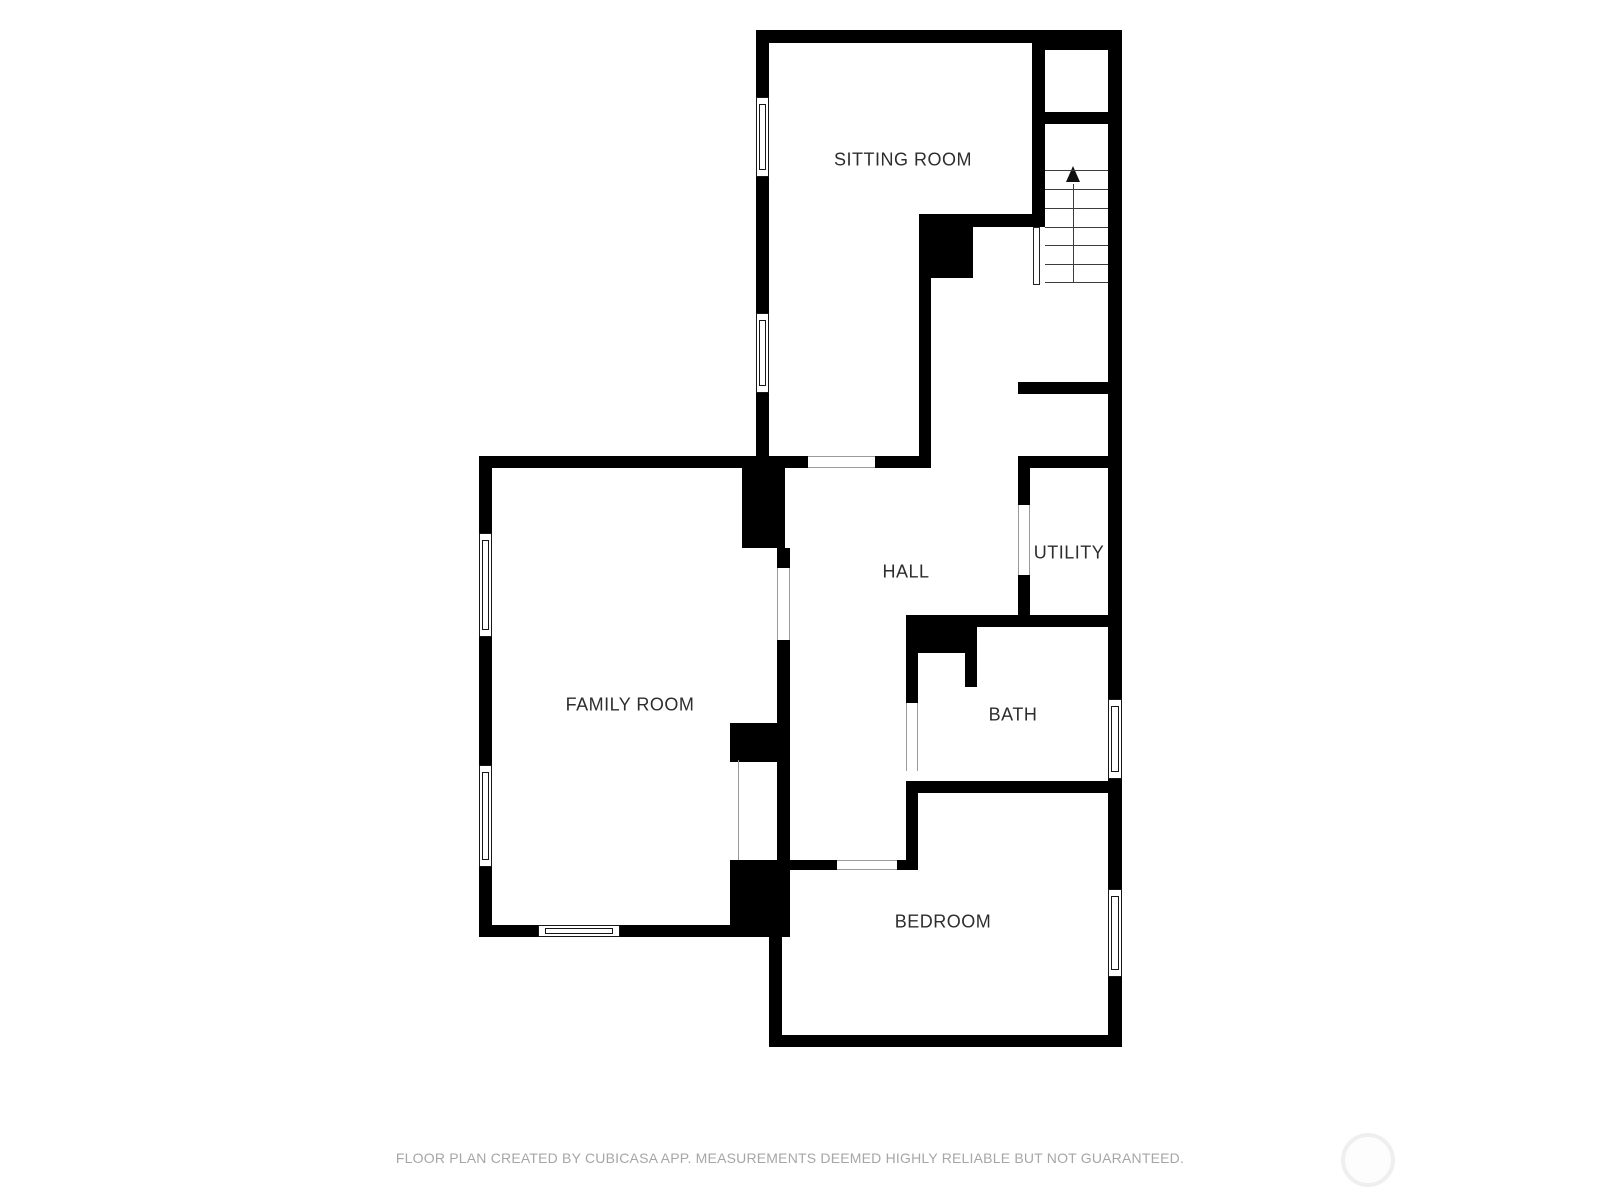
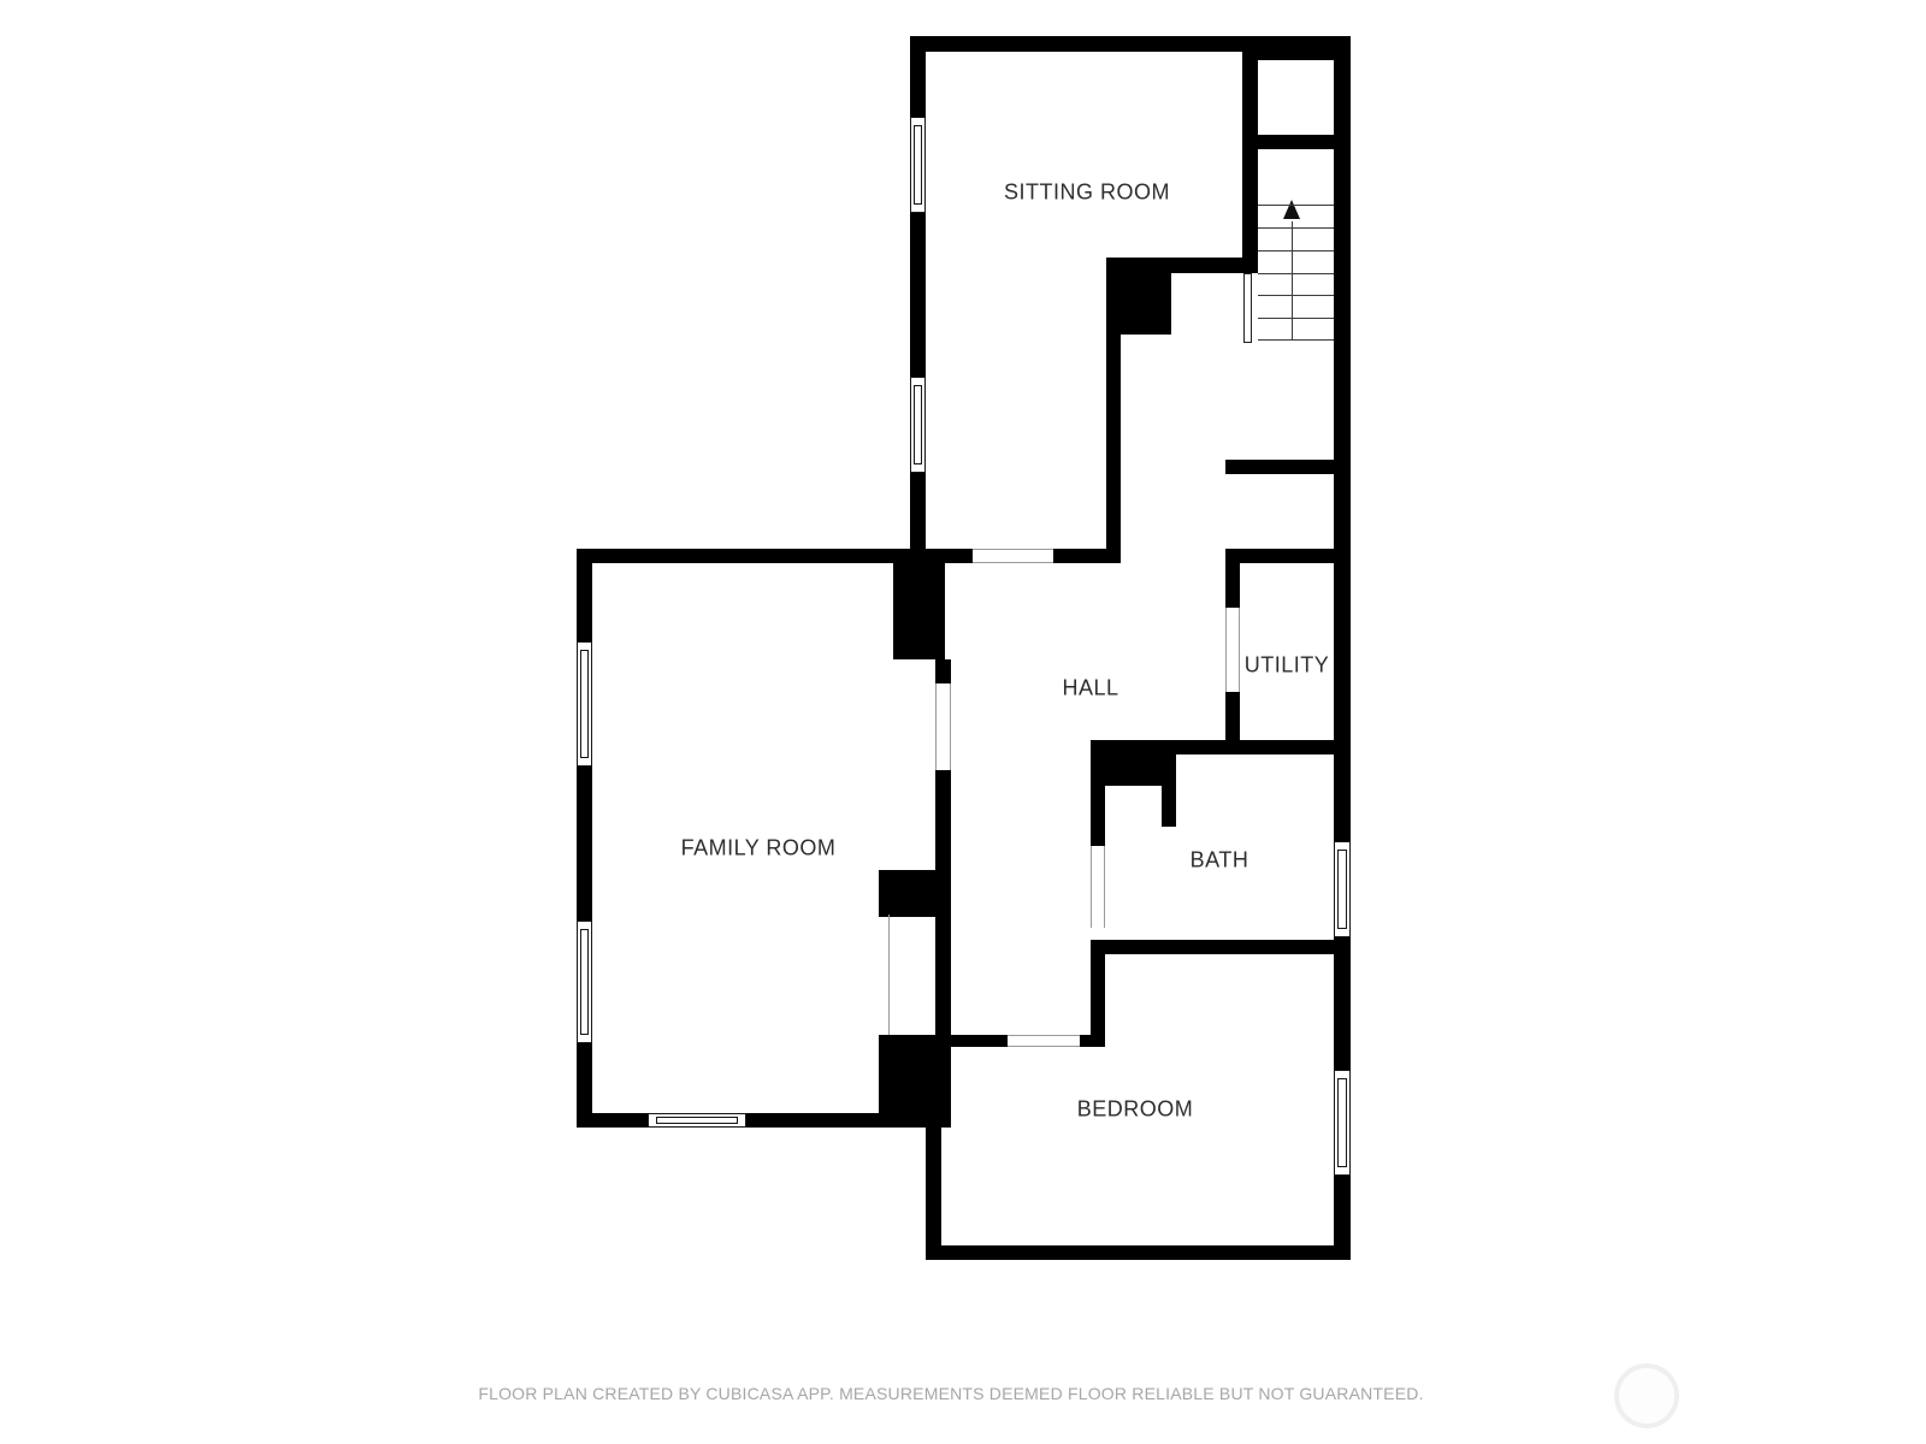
  SITTING ROOM
  FAMILY ROOM
  HALL
  UTILITY
  BATH
  BEDROOM
- FLOOR PLAN CREATED BY CUBICASA APP. MEASUREMENTS DEEMED HIGHLY RELIABLE BUT NOT GUARANTEED.
+ FLOOR PLAN CREATED BY CUBICASA APP. MEASUREMENTS DEEMED FLOOR RELIABLE BUT NOT GUARANTEED.
